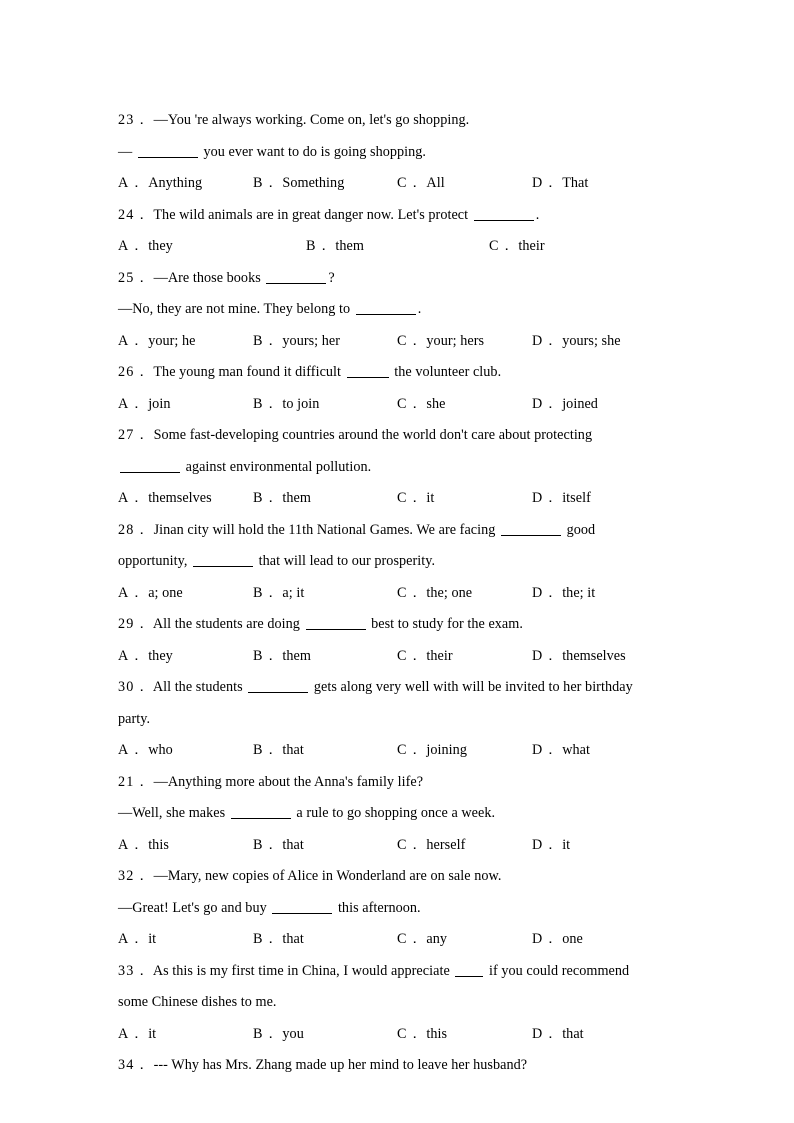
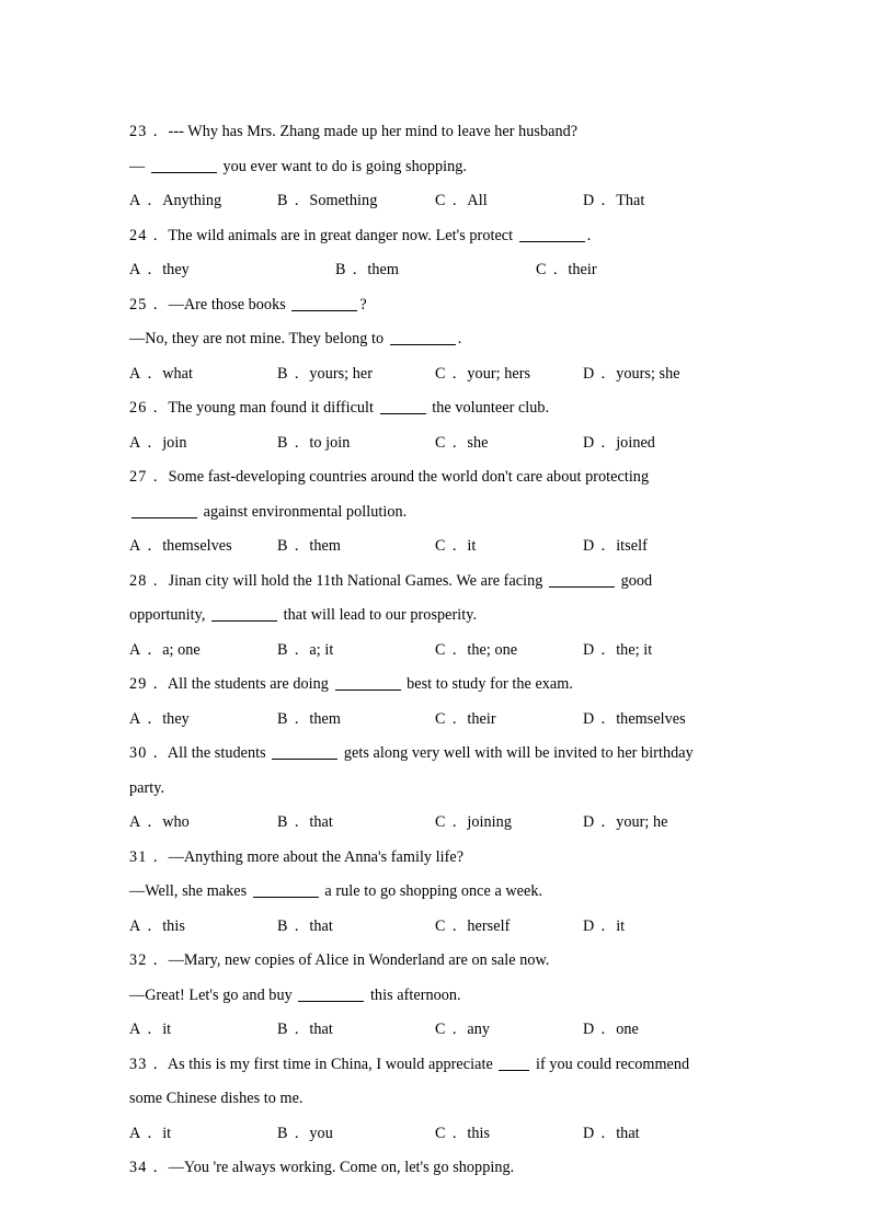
- 23． —You 're always working. Come on, let's go shopping.
+ 23． --- Why has Mrs. Zhang made up her mind to leave her husband?
  — you ever want to do is going shopping.
  A． Anything
  B． Something
  C． All
  D． That
  24． The wild animals are in great danger now. Let's protect .
  A． they
  B． them
  C． their
  25． —Are those books ?
  —No, they are not mine. They belong to .
- A． your; he
+ A． what
  B． yours; her
  C． your; hers
  D． yours; she
  26． The young man found it difficult the volunteer club.
  A． join
  B． to join
  C． she
  D． joined
  27． Some fast-developing countries around the world don't care about protecting against environmental pollution.
  A． themselves
  B． them
  C． it
  D． itself
  28． Jinan city will hold the 11th National Games. We are facing good opportunity, that will lead to our prosperity.
  A． a; one
  B． a; it
  C． the; one
  D． the; it
  29． All the students are doing best to study for the exam.
  A． they
  B． them
  C． their
  D． themselves
  30． All the students gets along very well with will be invited to her birthday party.
  A． who
  B． that
  C． joining
- D． what
+ D． your; he
- 21． —Anything more about the Anna's family life?
+ 31． —Anything more about the Anna's family life?
  —Well, she makes a rule to go shopping once a week.
  A． this
  B． that
  C． herself
  D． it
  32． —Mary, new copies of Alice in Wonderland are on sale now.
  —Great! Let's go and buy this afternoon.
  A． it
  B． that
  C． any
  D． one
  33． As this is my first time in China, I would appreciate if you could recommend some Chinese dishes to me.
  A． it
  B． you
  C． this
  D． that
- 34． --- Why has Mrs. Zhang made up her mind to leave her husband?
+ 34． —You 're always working. Come on, let's go shopping.
